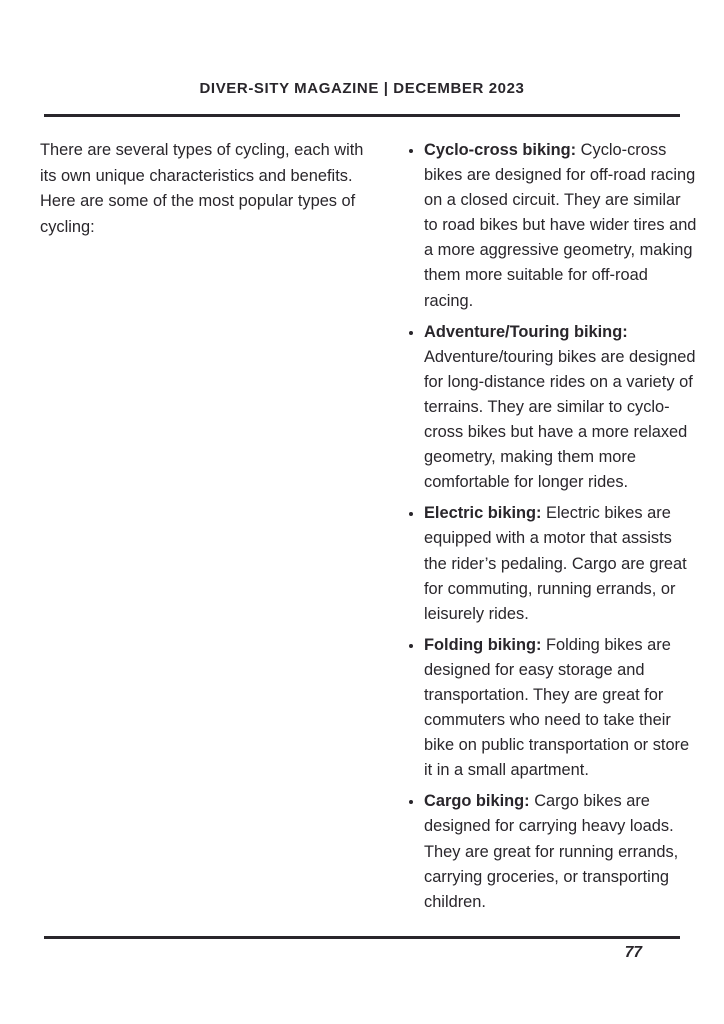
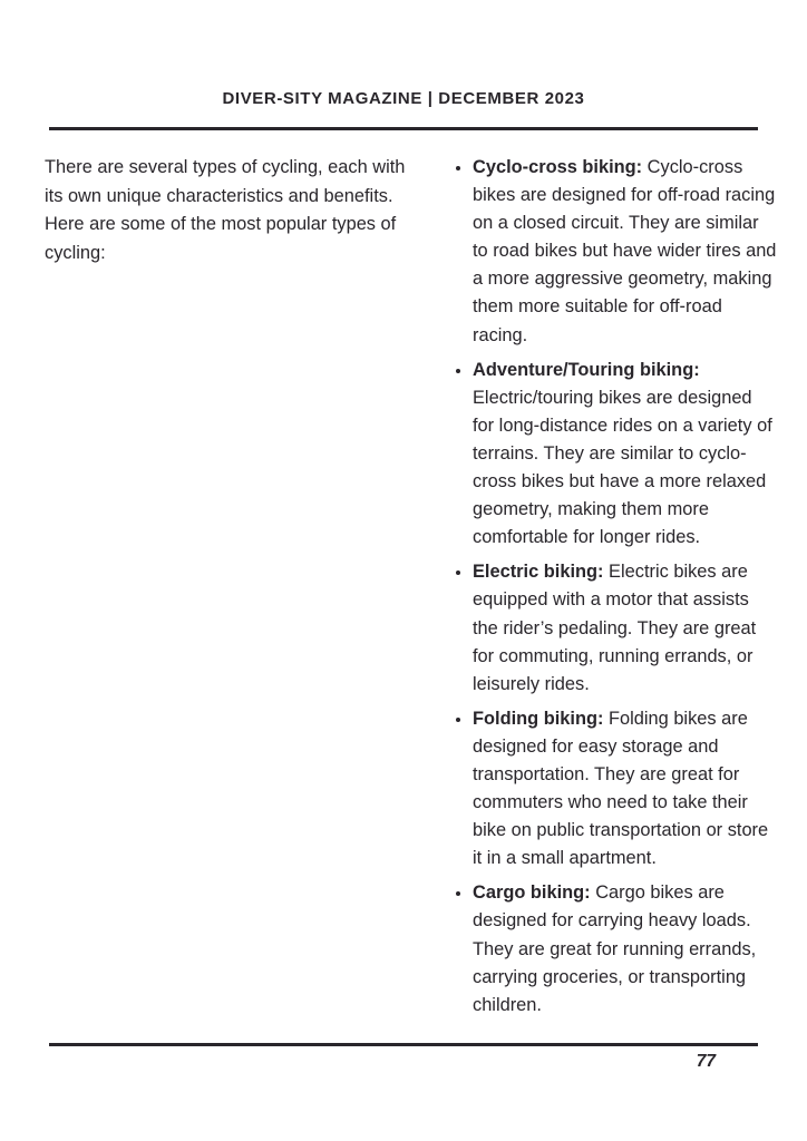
  DIVER-SITY MAGAZINE | DECEMBER 2023
  There are several types of cycling, each with its own unique characteristics and benefits. Here are some of the most popular types of cycling:
  Cyclo-cross biking: Cyclo-cross bikes are designed for off-road racing on a closed circuit. They are similar to road bikes but have wider tires and a more aggressive geometry, making them more suitable for off-road racing.
- Adventure/Touring biking: Adventure/touring bikes are designed for long-distance rides on a variety of terrains. They are similar to cyclo-cross bikes but have a more relaxed geometry, making them more comfortable for longer rides.
+ Adventure/Touring biking: Electric/touring bikes are designed for long-distance rides on a variety of terrains. They are similar to cyclo-cross bikes but have a more relaxed geometry, making them more comfortable for longer rides.
- Electric biking: Electric bikes are equipped with a motor that assists the rider’s pedaling. Cargo are great for commuting, running errands, or leisurely rides.
+ Electric biking: Electric bikes are equipped with a motor that assists the rider’s pedaling. They are great for commuting, running errands, or leisurely rides.
  Folding biking: Folding bikes are designed for easy storage and transportation. They are great for commuters who need to take their bike on public transportation or store it in a small apartment.
  Cargo biking: Cargo bikes are designed for carrying heavy loads. They are great for running errands, carrying groceries, or transporting children.
  77
